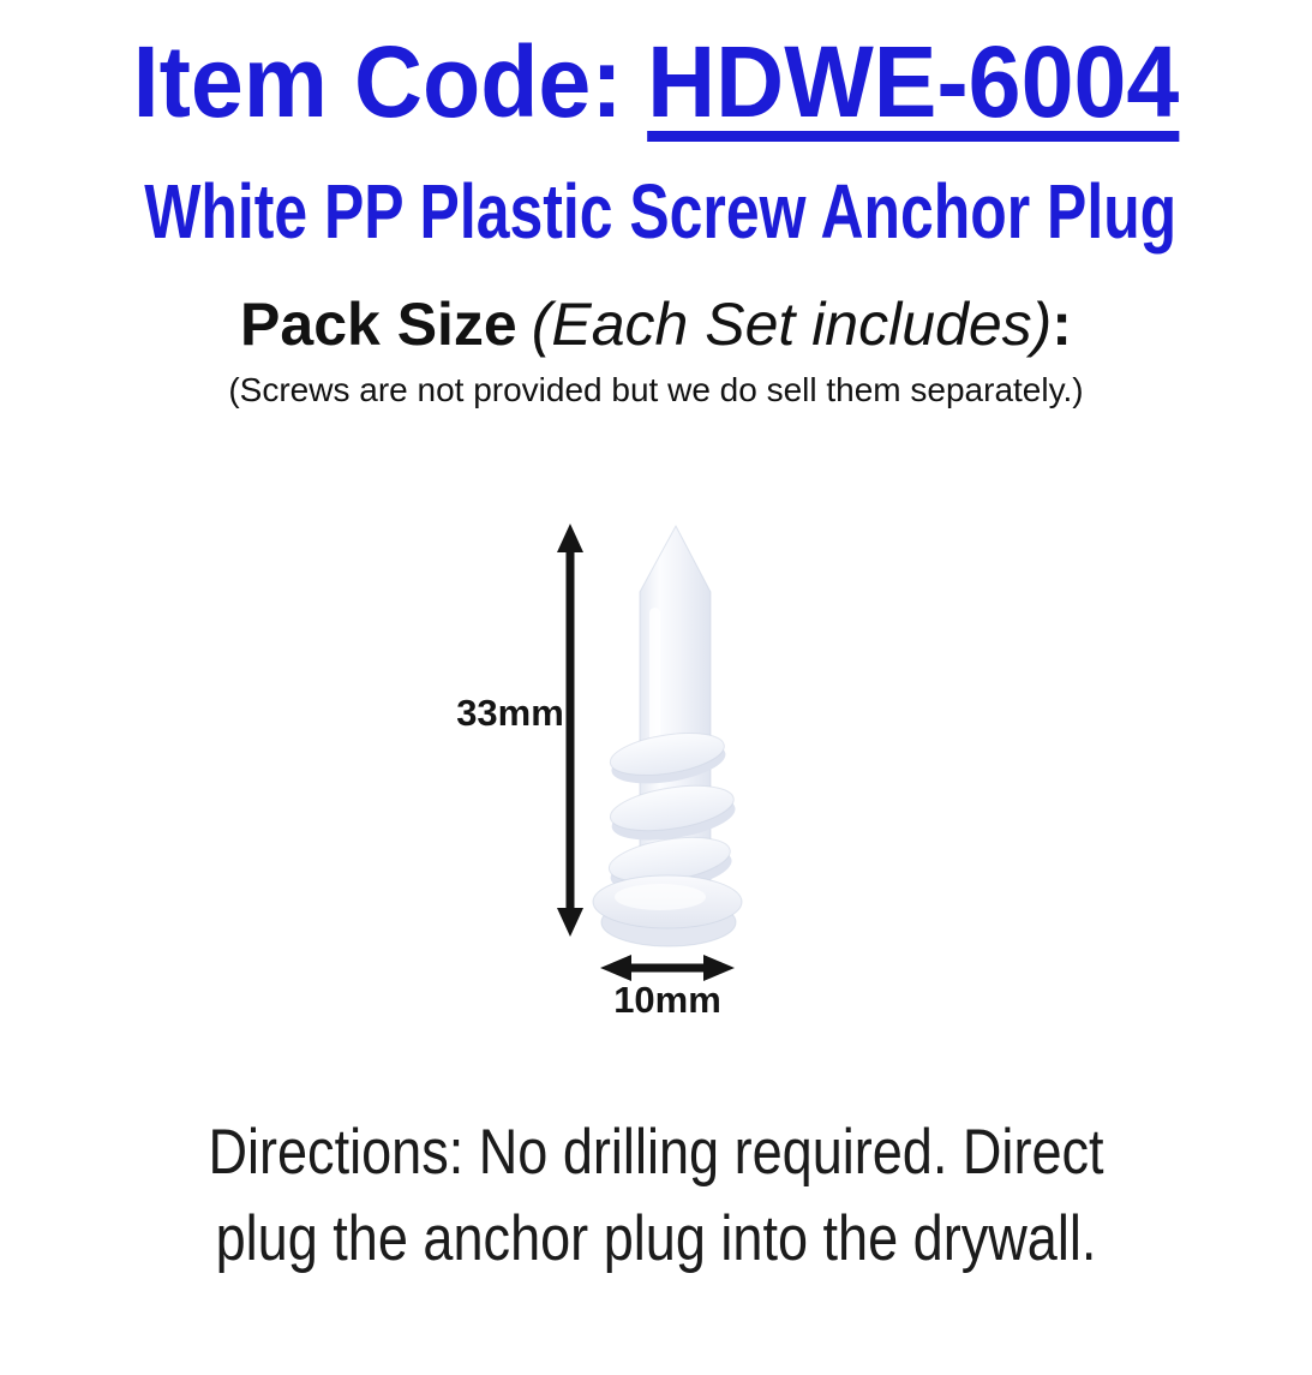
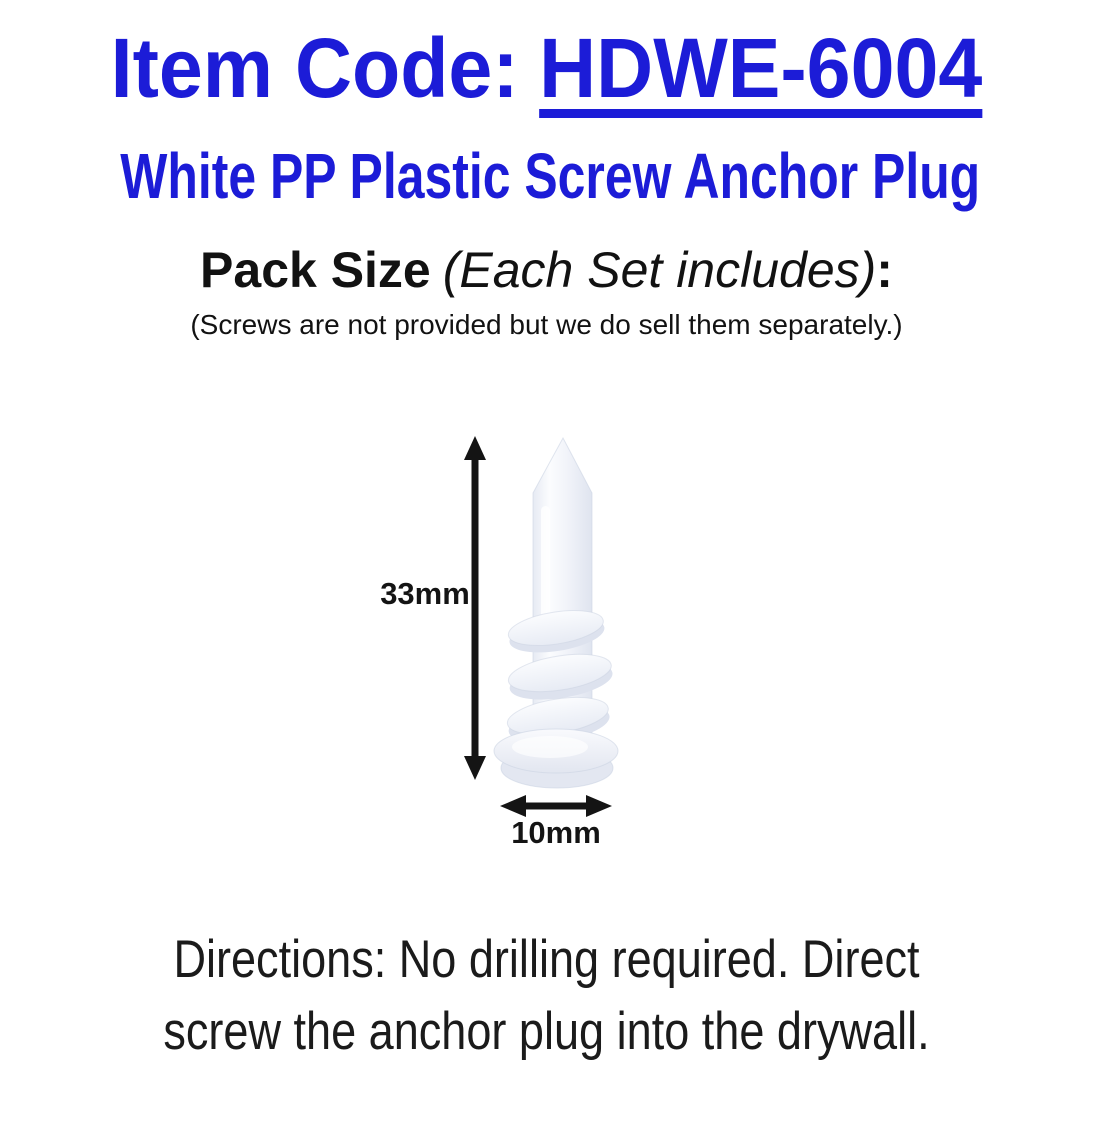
  Item Code: HDWE-6004
  White PP Plastic Screw Anchor Plug
  Pack Size (Each Set includes):
  (Screws are not provided but we do sell them separately.)
  33mm
  10mm
  Directions: No drilling required. Direct
- plug the anchor plug into the drywall.
+ screw the anchor plug into the drywall.
